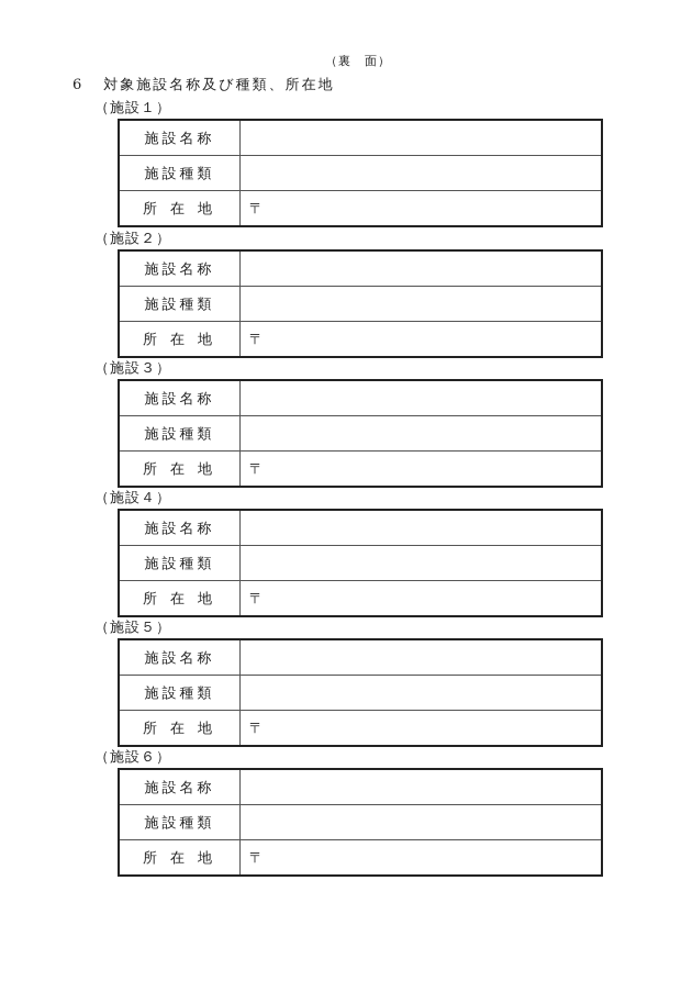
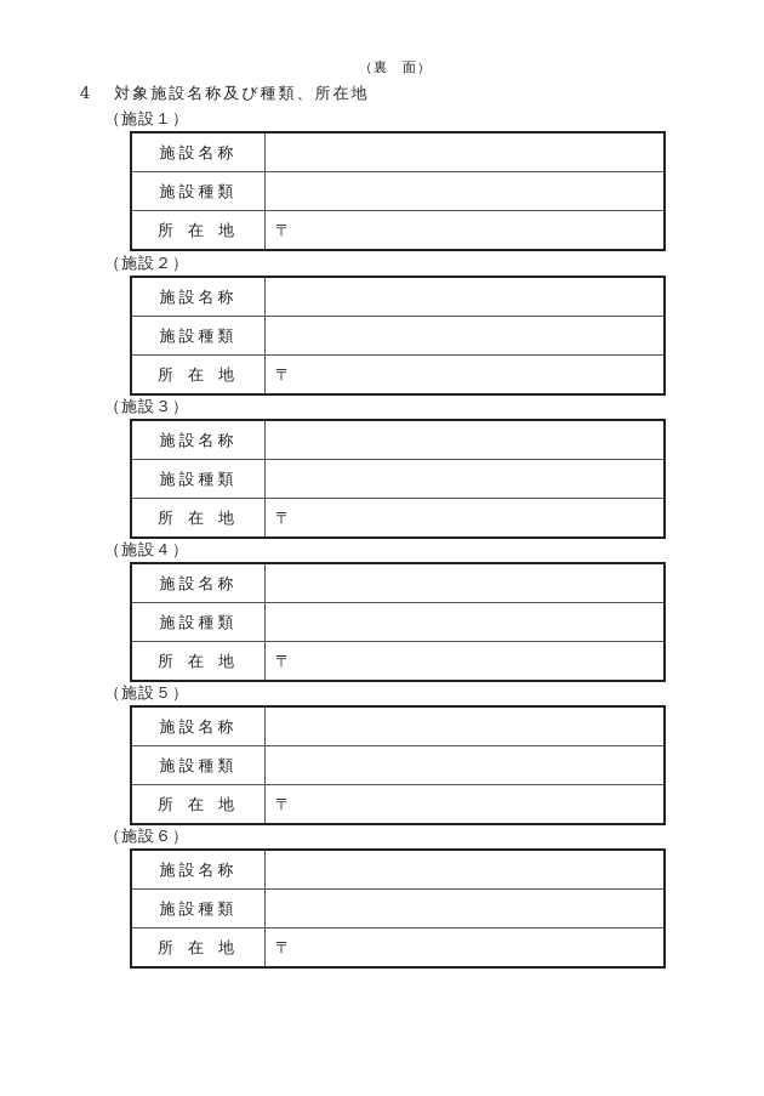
  （裏 面）
- 6 対象施設名称及び種類、所在地
+ 4 対象施設名称及び種類、所在地
  （施設１）
  施設名称
  施設種類
  所在地	〒
  （施設２）
  施設名称
  施設種類
  所在地	〒
  （施設３）
  施設名称
  施設種類
  所在地	〒
  （施設４）
  施設名称
  施設種類
  所在地	〒
  （施設５）
  施設名称
  施設種類
  所在地	〒
  （施設６）
  施設名称
  施設種類
  所在地	〒
